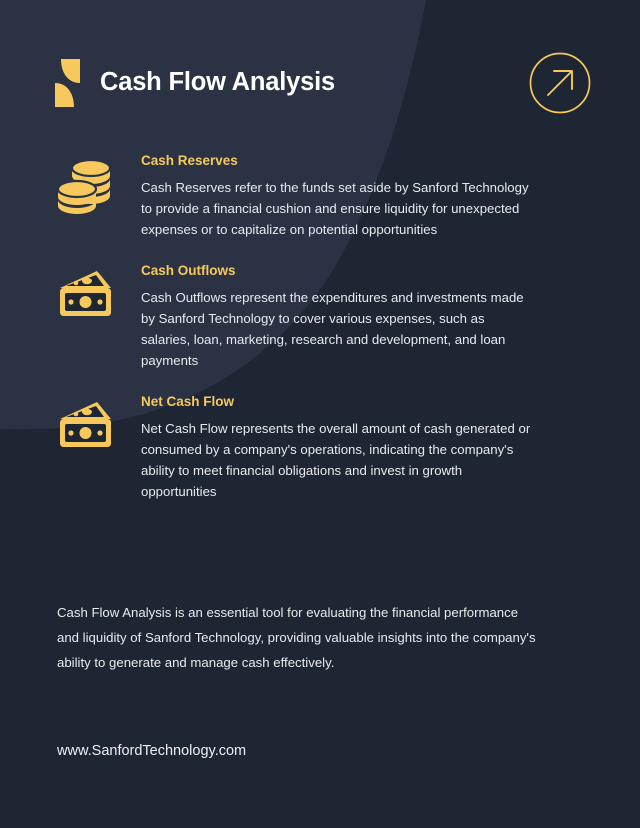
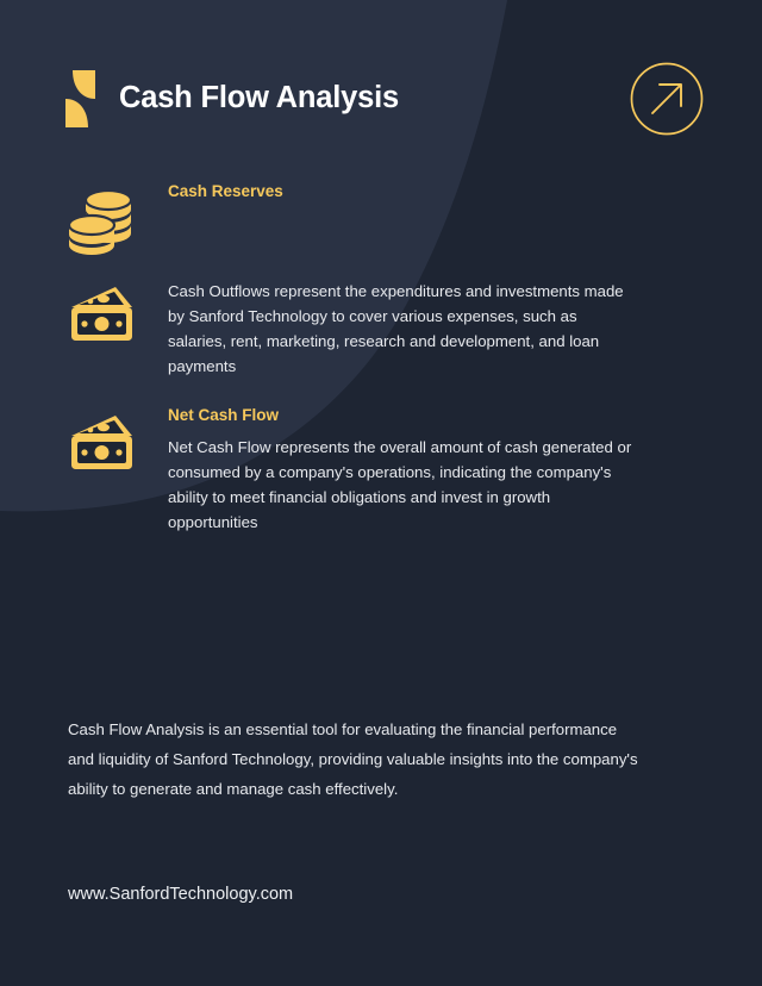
  Cash Flow Analysis
  Cash Reserves
- Cash Reserves refer to the funds set aside by Sanford Technology to provide a financial cushion and ensure liquidity for unexpected expenses or to capitalize on potential opportunities
- Cash Outflows
- Cash Outflows represent the expenditures and investments made by Sanford Technology to cover various expenses, such as salaries, loan, marketing, research and development, and loan payments
+ Cash Outflows represent the expenditures and investments made by Sanford Technology to cover various expenses, such as salaries, rent, marketing, research and development, and loan payments
  Net Cash Flow
  Net Cash Flow represents the overall amount of cash generated or consumed by a company's operations, indicating the company's ability to meet financial obligations and invest in growth opportunities
  Cash Flow Analysis is an essential tool for evaluating the financial performance and liquidity of Sanford Technology, providing valuable insights into the company's ability to generate and manage cash effectively.
  www.SanfordTechnology.com
